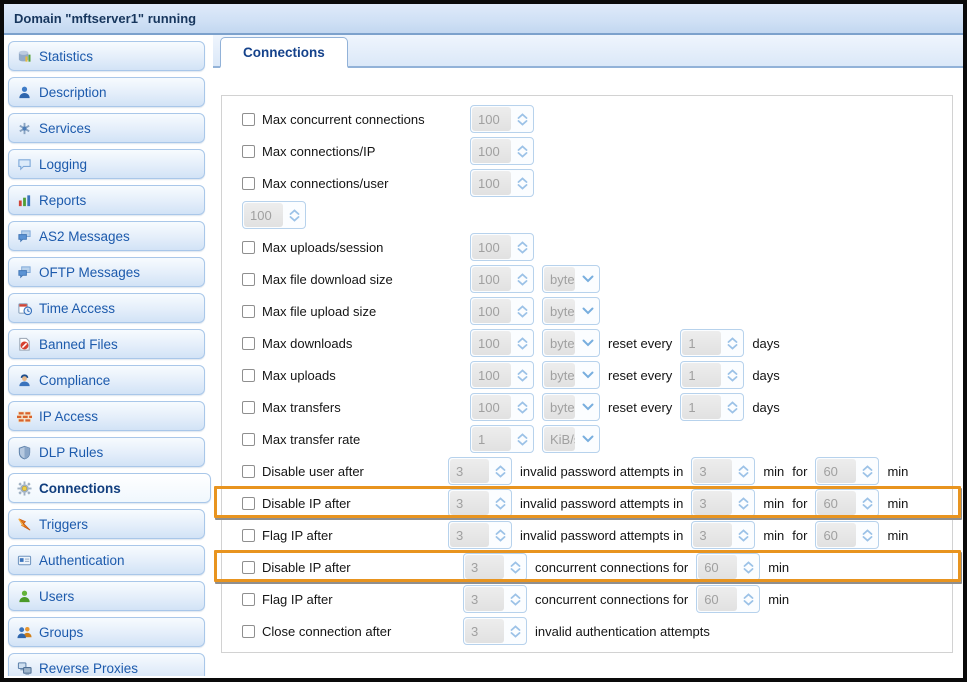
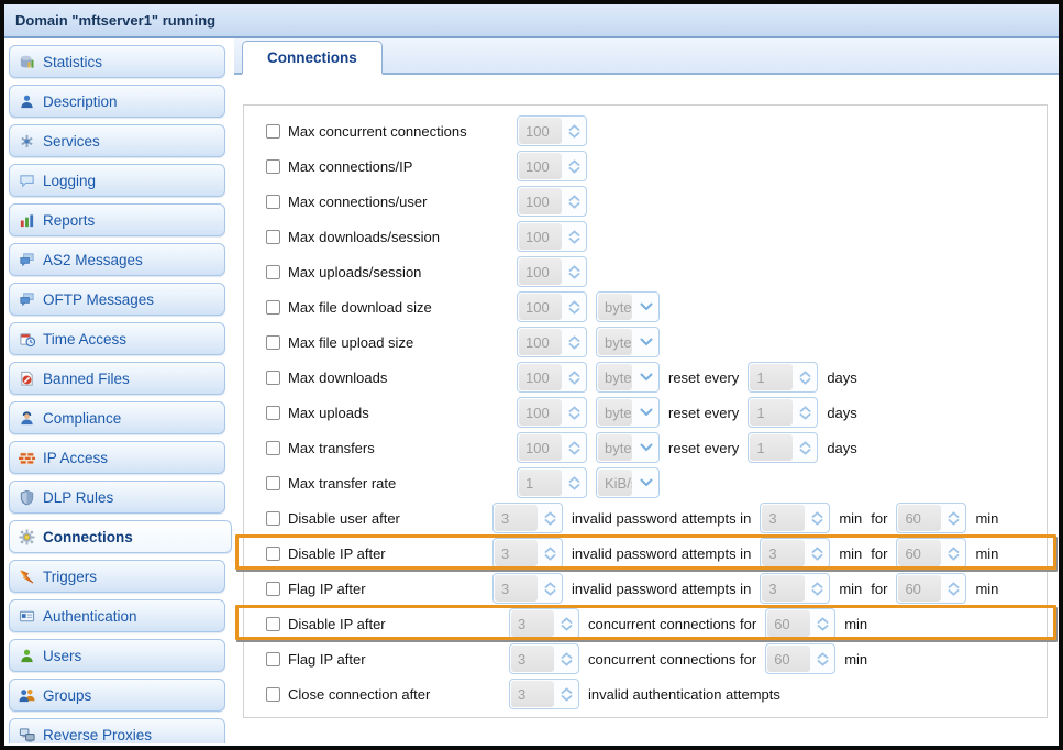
  Domain "mftserver1" running
  Statistics
  Description
  Services
  Logging
  Reports
  AS2 Messages
  OFTP Messages
  Time Access
  Banned Files
  Compliance
  IP Access
  DLP Rules
  Connections
  Triggers
  Authentication
  Users
  Groups
  Reverse Proxies
  Connections
  Max concurrent connections
  100
  Max connections/IP
  100
  Max connections/user
  100
+ Max downloads/session
  100
  Max uploads/session
  100
  Max file download size
  100
  byte
  Max file upload size
  100
  byte
  Max downloads
  100
  byte
  reset every
  1
  days
  Max uploads
  100
  byte
  reset every
  1
  days
  Max transfers
  100
  byte
  reset every
  1
  days
  Max transfer rate
  1
  KiB/
  Disable user after
  3
  invalid password attempts in
  3
  min
  for
  60
  min
  Disable IP after
  3
  invalid password attempts in
  3
  min
  for
  60
  min
  Flag IP after
  3
  invalid password attempts in
  3
  min
  for
  60
  min
  Disable IP after
  3
  concurrent connections for
  60
  min
  Flag IP after
  3
  concurrent connections for
  60
  min
  Close connection after
  3
  invalid authentication attempts
